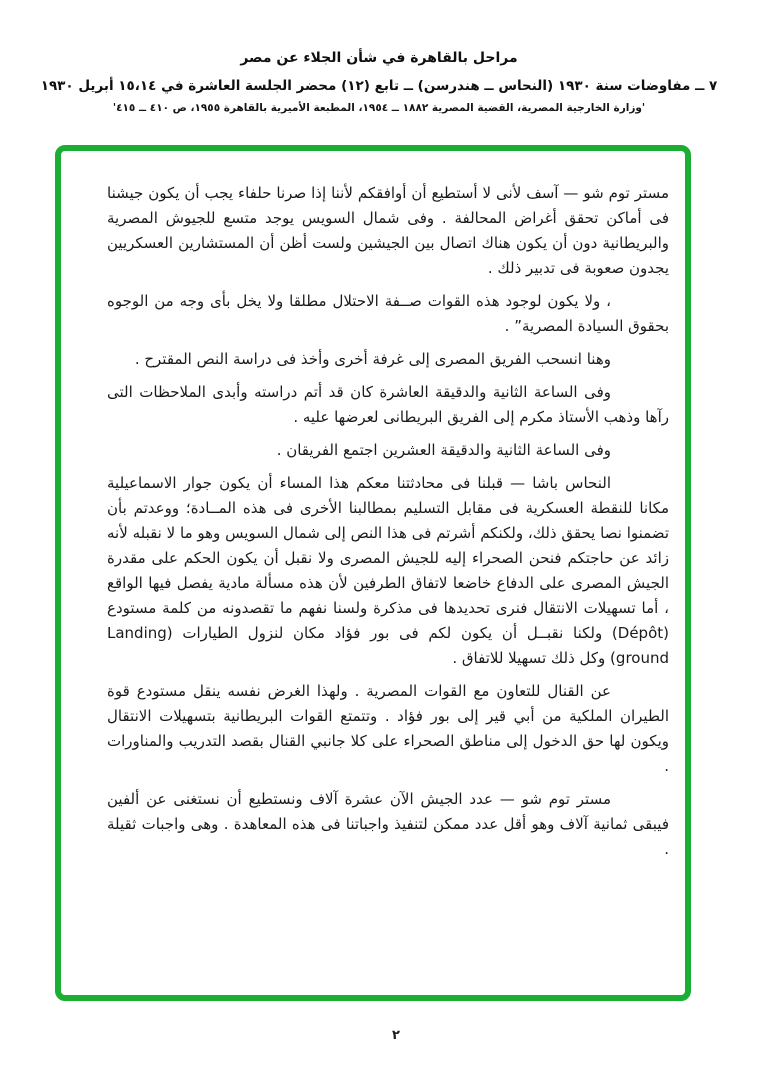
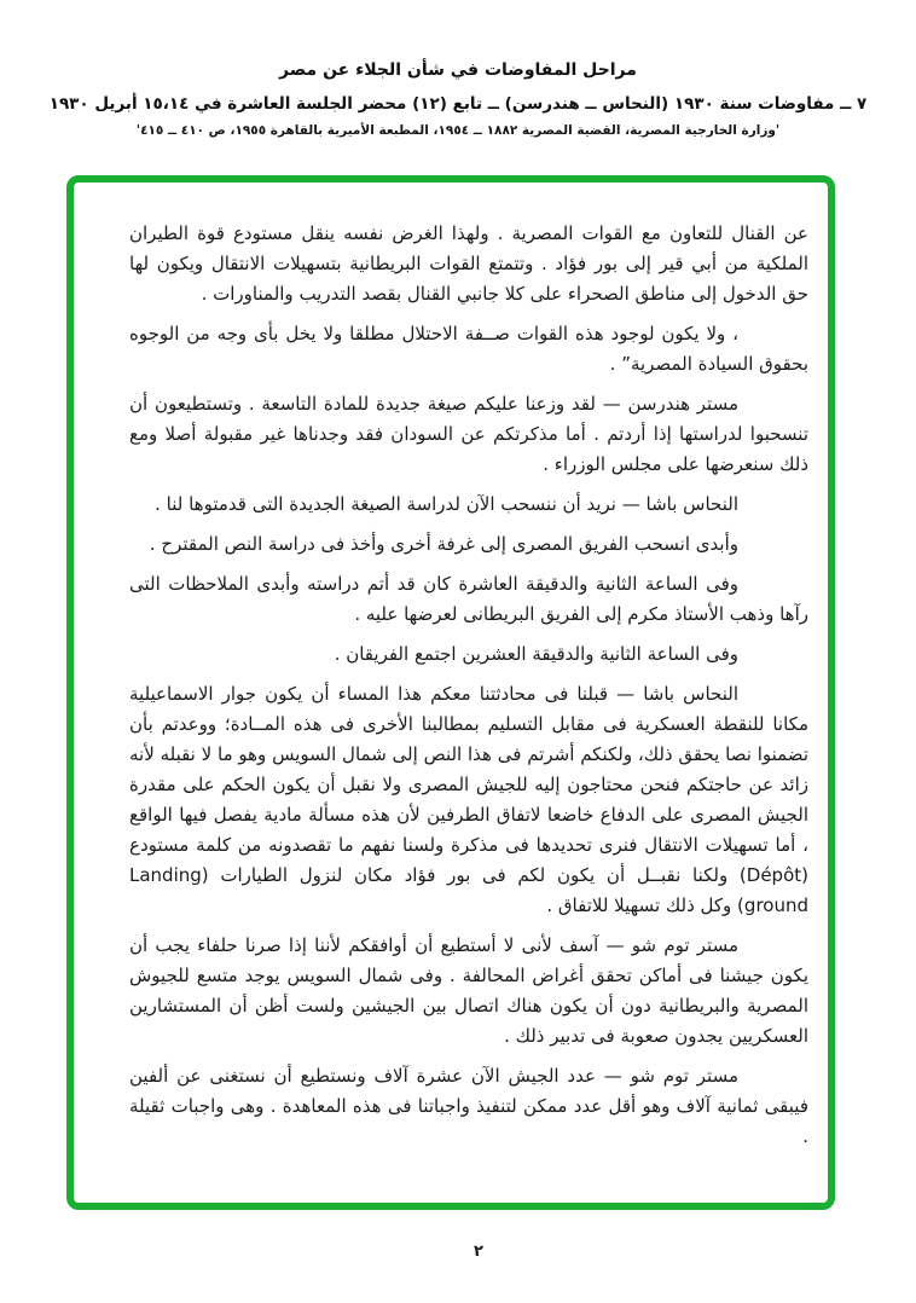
- مراحل بالقاهرة في شأن الجلاء عن مصر
+ مراحل المفاوضات في شأن الجلاء عن مصر
  ٧ ــ مفاوضات سنة ١٩٣٠ (النحاس ــ هندرسن) ــ تابع (١٢) محضر الجلسة العاشرة في ١٥،١٤ أبريل ١٩٣٠
  'وزارة الخارجية المصرية، القضية المصرية ١٨٨٢ ــ ١٩٥٤، المطبعة الأميرية بالقاهرة ١٩٥٥، ص ٤١٠ ــ ٤١٥'
- مستر توم شو — آسف لأنى لا أستطيع أن أوافقكم لأننا إذا صرنا حلفاء يجب أن يكون جيشنا فى أماكن تحقق أغراض المحالفة . وفى شمال السويس يوجد متسع للجيوش المصرية والبريطانية دون أن يكون هناك اتصال بين الجيشين ولست أظن أن المستشارين العسكريين يجدون صعوبة فى تدبير ذلك .
+ عن القنال للتعاون مع القوات المصرية . ولهذا الغرض نفسه ينقل مستودع قوة الطيران الملكية من أبي قير إلى بور فؤاد . وتتمتع القوات البريطانية بتسهيلات الانتقال ويكون لها حق الدخول إلى مناطق الصحراء على كلا جانبي القنال بقصد التدريب والمناورات .
  ، ولا يكون لوجود هذه القوات صــفة الاحتلال مطلقا ولا يخل بأى وجه من الوجوه بحقوق السيادة المصرية” .
+ مستر هندرسن — لقد وزعنا عليكم صيغة جديدة للمادة التاسعة . وتستطيعون أن تنسحبوا لدراستها إذا أردتم . أما مذكرتكم عن السودان فقد وجدناها غير مقبولة أصلا ومع ذلك سنعرضها على مجلس الوزراء .
+ النحاس باشا — نريد أن ننسحب الآن لدراسة الصيغة الجديدة التى قدمتوها لنا .
- وهنا انسحب الفريق المصرى إلى غرفة أخرى وأخذ فى دراسة النص المقترح .
+ وأبدى انسحب الفريق المصرى إلى غرفة أخرى وأخذ فى دراسة النص المقترح .
  وفى الساعة الثانية والدقيقة العاشرة كان قد أتم دراسته وأبدى الملاحظات التى رآها وذهب الأستاذ مكرم إلى الفريق البريطانى لعرضها عليه .
  وفى الساعة الثانية والدقيقة العشرين اجتمع الفريقان .
- النحاس باشا — قبلنا فى محادثتنا معكم هذا المساء أن يكون جوار الاسماعيلية مكانا للنقطة العسكرية فى مقابل التسليم بمطالبنا الأخرى فى هذه المــادة؛ ووعدتم بأن تضمنوا نصا يحقق ذلك، ولكنكم أشرتم فى هذا النص إلى شمال السويس وهو ما لا نقبله لأنه زائد عن حاجتكم فنحن الصحراء إليه للجيش المصرى ولا نقبل أن يكون الحكم على مقدرة الجيش المصرى على الدفاع خاضعا لاتفاق الطرفين لأن هذه مسألة مادية يفصل فيها الواقع ، أما تسهيلات الانتقال فنرى تحديدها فى مذكرة ولسنا نفهم ما تقصدونه من كلمة مستودع (Dépôt) ولكنا نقبــل أن يكون لكم فى بور فؤاد مكان لنزول الطيارات (Landing ground) وكل ذلك تسهيلا للاتفاق .
+ النحاس باشا — قبلنا فى محادثتنا معكم هذا المساء أن يكون جوار الاسماعيلية مكانا للنقطة العسكرية فى مقابل التسليم بمطالبنا الأخرى فى هذه المــادة؛ ووعدتم بأن تضمنوا نصا يحقق ذلك، ولكنكم أشرتم فى هذا النص إلى شمال السويس وهو ما لا نقبله لأنه زائد عن حاجتكم فنحن محتاجون إليه للجيش المصرى ولا نقبل أن يكون الحكم على مقدرة الجيش المصرى على الدفاع خاضعا لاتفاق الطرفين لأن هذه مسألة مادية يفصل فيها الواقع ، أما تسهيلات الانتقال فنرى تحديدها فى مذكرة ولسنا نفهم ما تقصدونه من كلمة مستودع (Dépôt) ولكنا نقبــل أن يكون لكم فى بور فؤاد مكان لنزول الطيارات (Landing ground) وكل ذلك تسهيلا للاتفاق .
- عن القنال للتعاون مع القوات المصرية . ولهذا الغرض نفسه ينقل مستودع قوة الطيران الملكية من أبي قير إلى بور فؤاد . وتتمتع القوات البريطانية بتسهيلات الانتقال ويكون لها حق الدخول إلى مناطق الصحراء على كلا جانبي القنال بقصد التدريب والمناورات .
+ مستر توم شو — آسف لأنى لا أستطيع أن أوافقكم لأننا إذا صرنا حلفاء يجب أن يكون جيشنا فى أماكن تحقق أغراض المحالفة . وفى شمال السويس يوجد متسع للجيوش المصرية والبريطانية دون أن يكون هناك اتصال بين الجيشين ولست أظن أن المستشارين العسكريين يجدون صعوبة فى تدبير ذلك .
  مستر توم شو — عدد الجيش الآن عشرة آلاف ونستطيع أن نستغنى عن ألفين فيبقى ثمانية آلاف وهو أقل عدد ممكن لتنفيذ واجباتنا فى هذه المعاهدة . وهى واجبات ثقيلة .
  ٢
